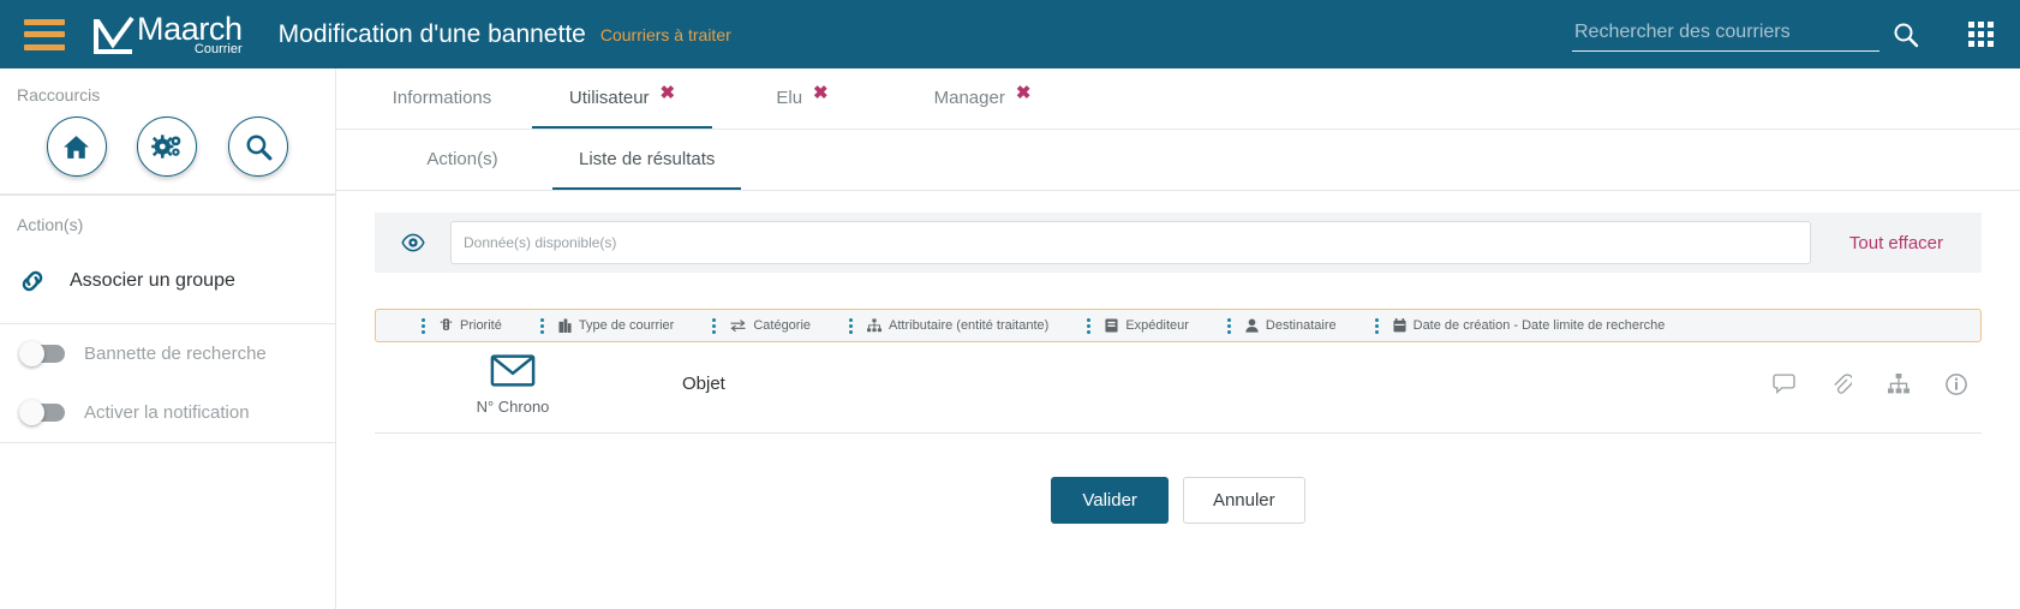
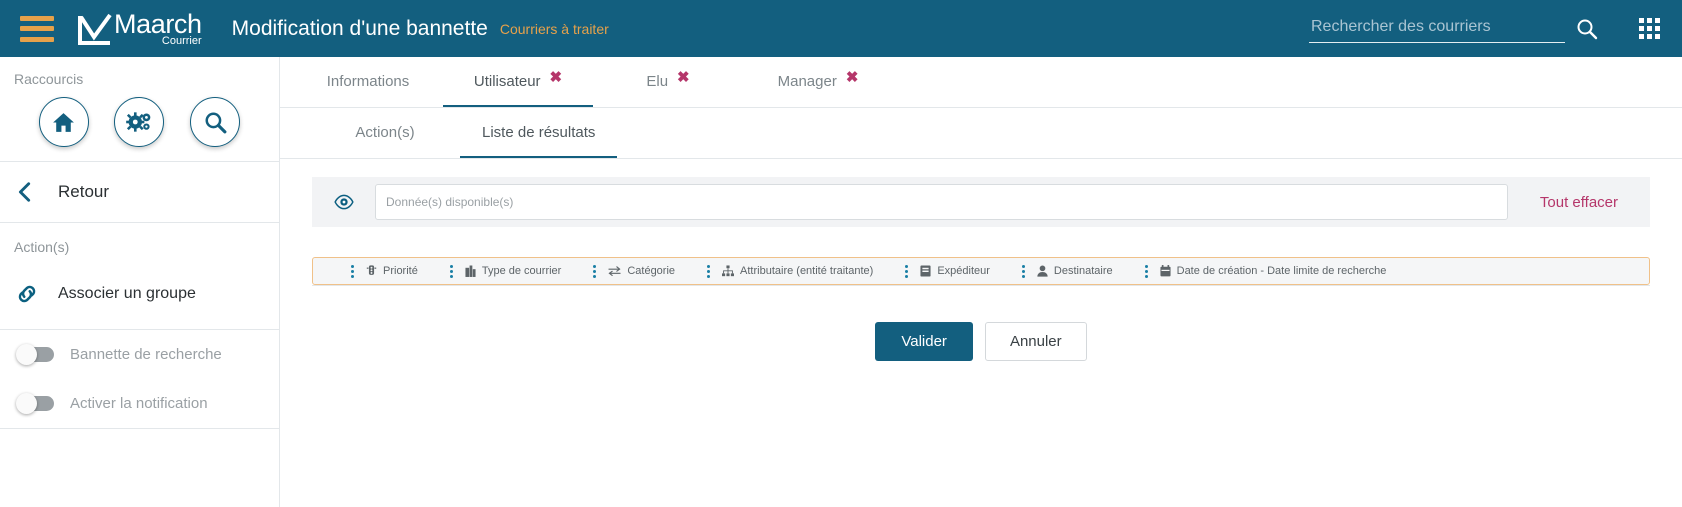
  Maarch
  Courrier
  Modification d'une bannette
  Courriers à traiter
  Rechercher des courriers
  Raccourcis
+ Retour
  Action(s)
  Associer un groupe
  Bannette de recherche
  Activer la notification
  Informations
  Utilisateur
  ✖
  Elu
  ✖
  Manager
  ✖
  Action(s)
  Liste de résultats
  Donnée(s) disponible(s)
  Tout effacer
  Priorité
  Type de courrier
  Catégorie
  Attributaire (entité traitante)
  Expéditeur
  Destinataire
  Date de création - Date limite de recherche
- N° Chrono
- Objet
  Valider
  Annuler
